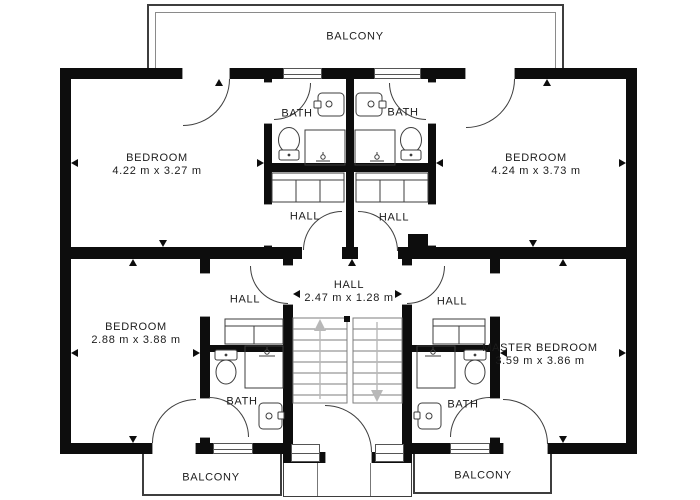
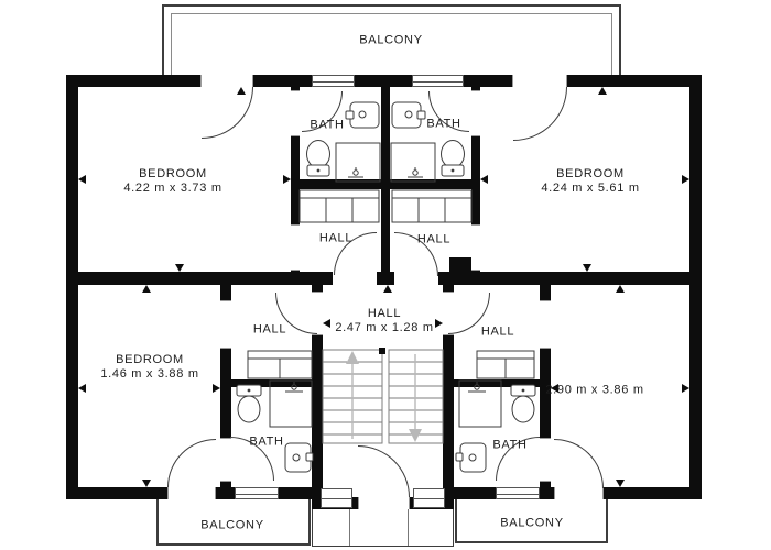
  BALCONY
  BEDROOM
- 4.22 m x 3.27 m
+ 4.22 m x 3.73 m
  BEDROOM
- 4.24 m x 3.73 m
+ 4.24 m x 5.61 m
  BATH
  BATH
  HALL
  HALL
  HALL
  2.47 m x 1.28 m
  HALL
  HALL
  BEDROOM
- 2.88 m x 3.88 m
+ 1.46 m x 3.88 m
- MASTER BEDROOM
- 3.59 m x 3.86 m
+ 2.90 m x 3.86 m
  BATH
  BATH
  BALCONY
  BALCONY
